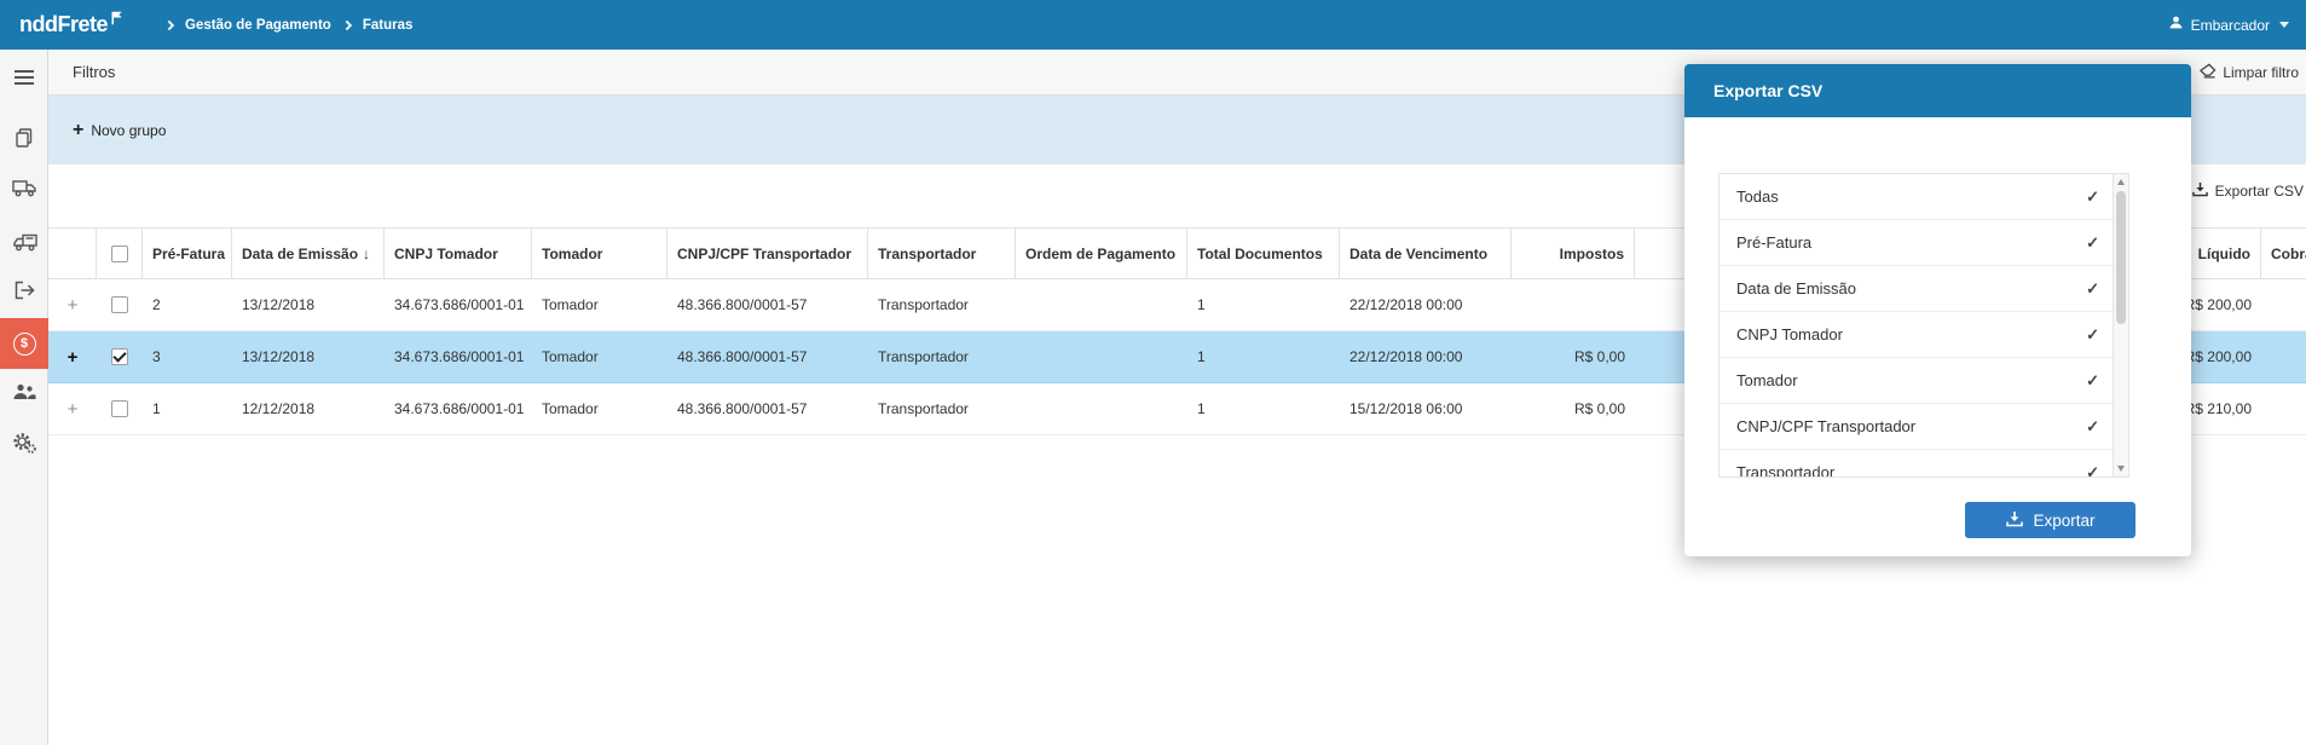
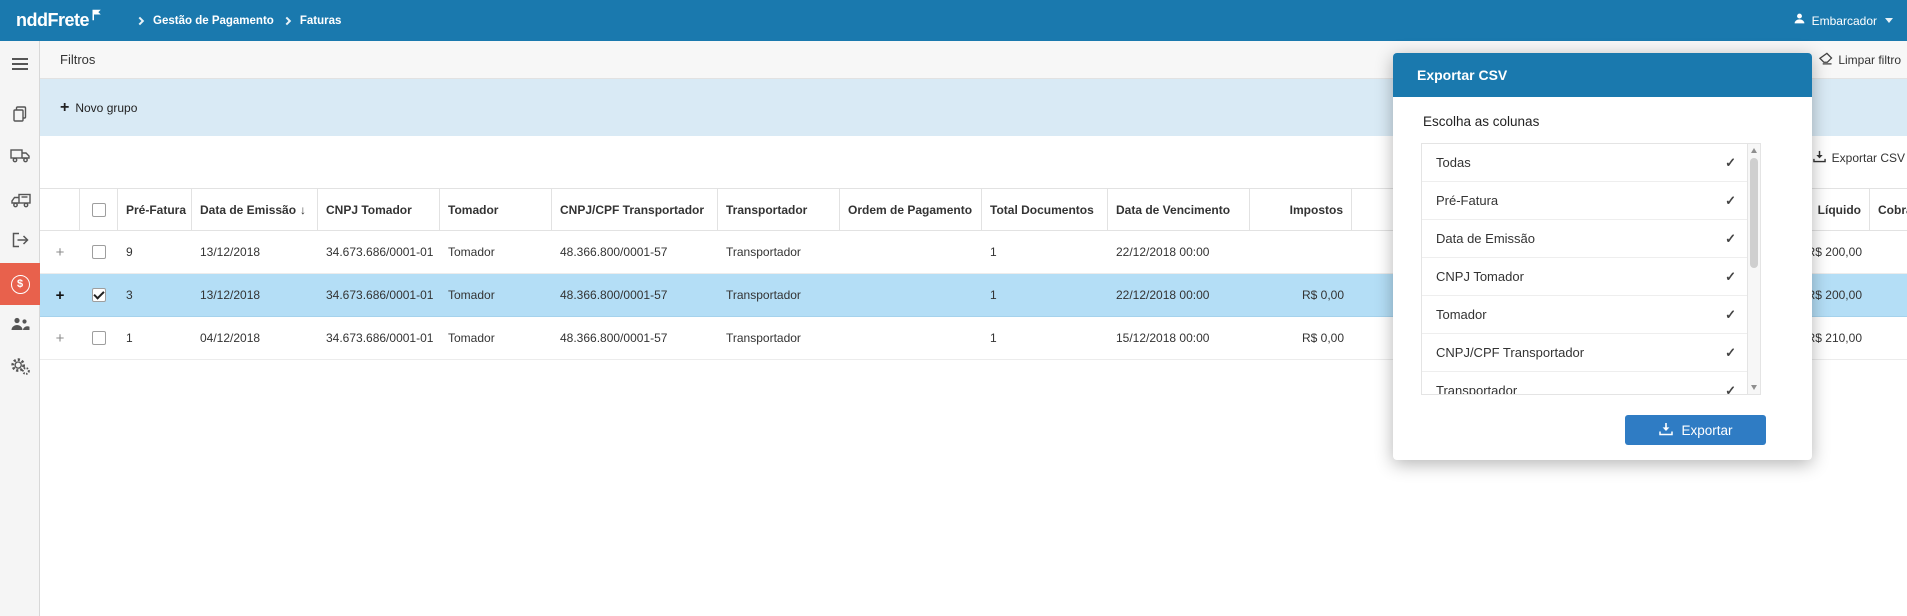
  nddFrete
  Gestão de Pagamento
  Faturas
  Embarcador
  $
  Filtros
  Limpar filtro
  +
  Novo grupo
  Exportar CSV
  Pré-Fatura
  Data de Emissão
  ↓
  CNPJ Tomador
  Tomador
  CNPJ/CPF Transportador
  Transportador
  Ordem de Pagamento
  Total Documentos
  Data de Vencimento
  Impostos
  Líquido
  +
- 2
+ 9
  13/12/2018
  34.673.686/0001-01
  Tomador
  48.366.800/0001-57
  Transportador
  1
  22/12/2018 00:00
  $ 200,00
  +
  3
  13/12/2018
  34.673.686/0001-01
  Tomador
  48.366.800/0001-57
  Transportador
  1
  22/12/2018 00:00
  R$ 0,00
  $ 200,00
  +
  1
- 12/12/2018
+ 04/12/2018
  34.673.686/0001-01
  Tomador
  48.366.800/0001-57
  Transportador
  1
- 15/12/2018 06:00
+ 15/12/2018 00:00
  R$ 0,00
  $ 210,00
  Exportar CSV
+ Escolha as colunas
  Todas
  ✓
  Pré-Fatura
  ✓
  Data de Emissão
  ✓
  CNPJ Tomador
  ✓
  Tomador
  ✓
  CNPJ/CPF Transportador
  ✓
  Transportador
  ✓
  Exportar
